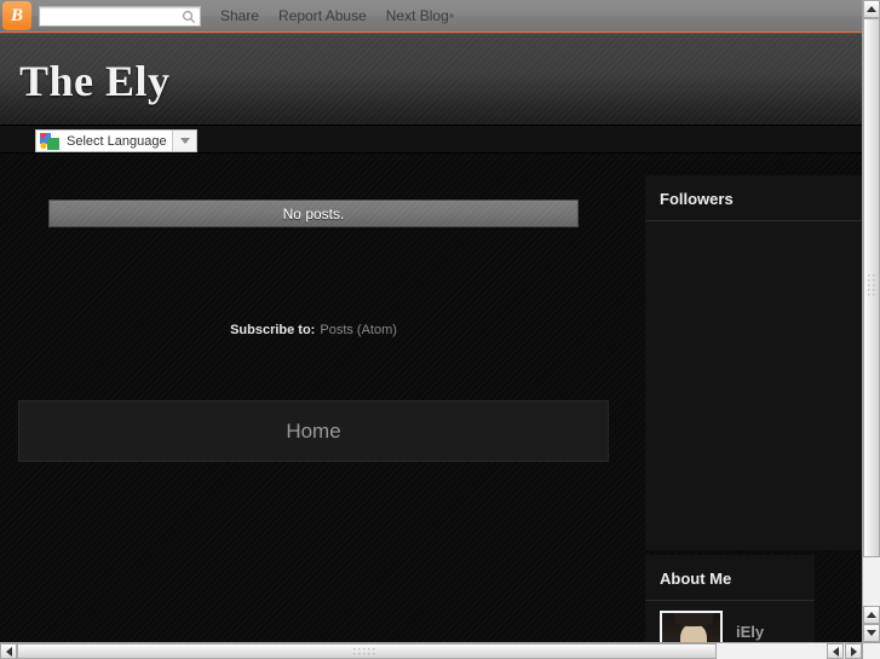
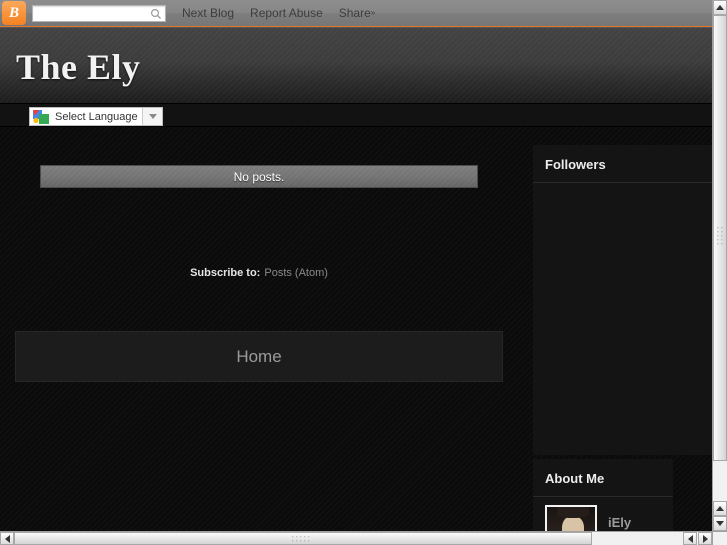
  B
- Share
+ Next Blog
  Report Abuse
- Next Blog»
+ Share»
  The Ely
  Select Language
  No posts.
  Home
  Subscribe to: Posts (Atom)
  Followers
  About Me
  iEly
